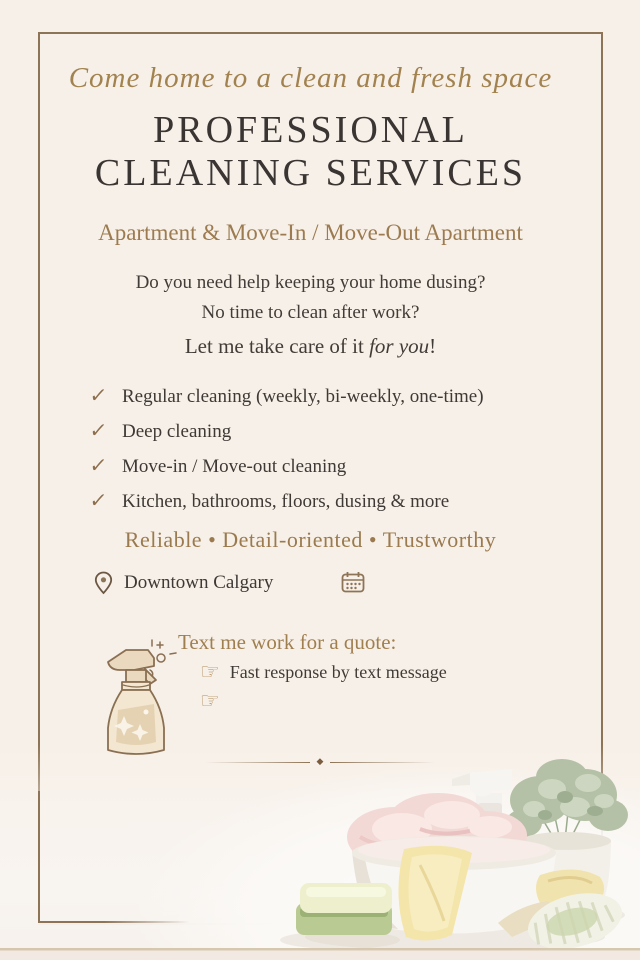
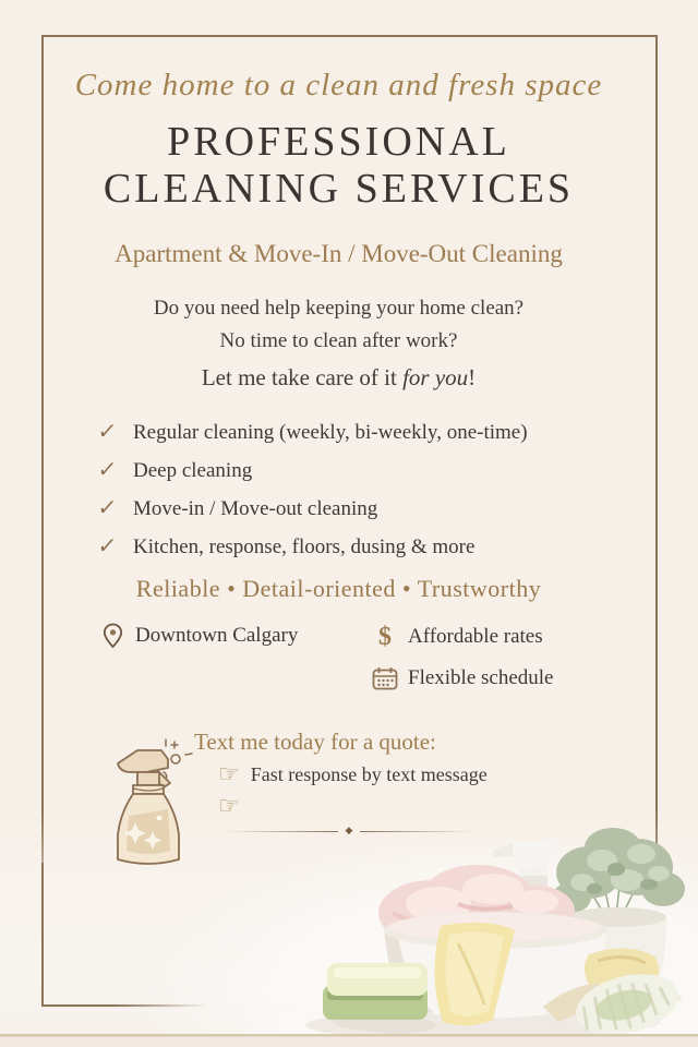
  ◆
  Come home to a clean and fresh space
  PROFESSIONAL
  CLEANING SERVICES
- Apartment & Move-In / Move-Out Apartment
+ Apartment & Move-In / Move-Out Cleaning
- Do you need help keeping your home dusing?
+ Do you need help keeping your home clean?
  No time to clean after work?
  Let me take care of it for you!
  Regular cleaning (weekly, bi-weekly, one-time)
  Deep cleaning
  Move-in / Move-out cleaning
- Kitchen, bathrooms, floors, dusing & more
+ Kitchen, response, floors, dusing & more
  Reliable • Detail-oriented • Trustworthy
  Downtown Calgary
+ $
+ Affordable rates
+ Flexible schedule
- Text me work for a quote:
+ Text me today for a quote:
  ☞
  Fast response by text message
  ☞
